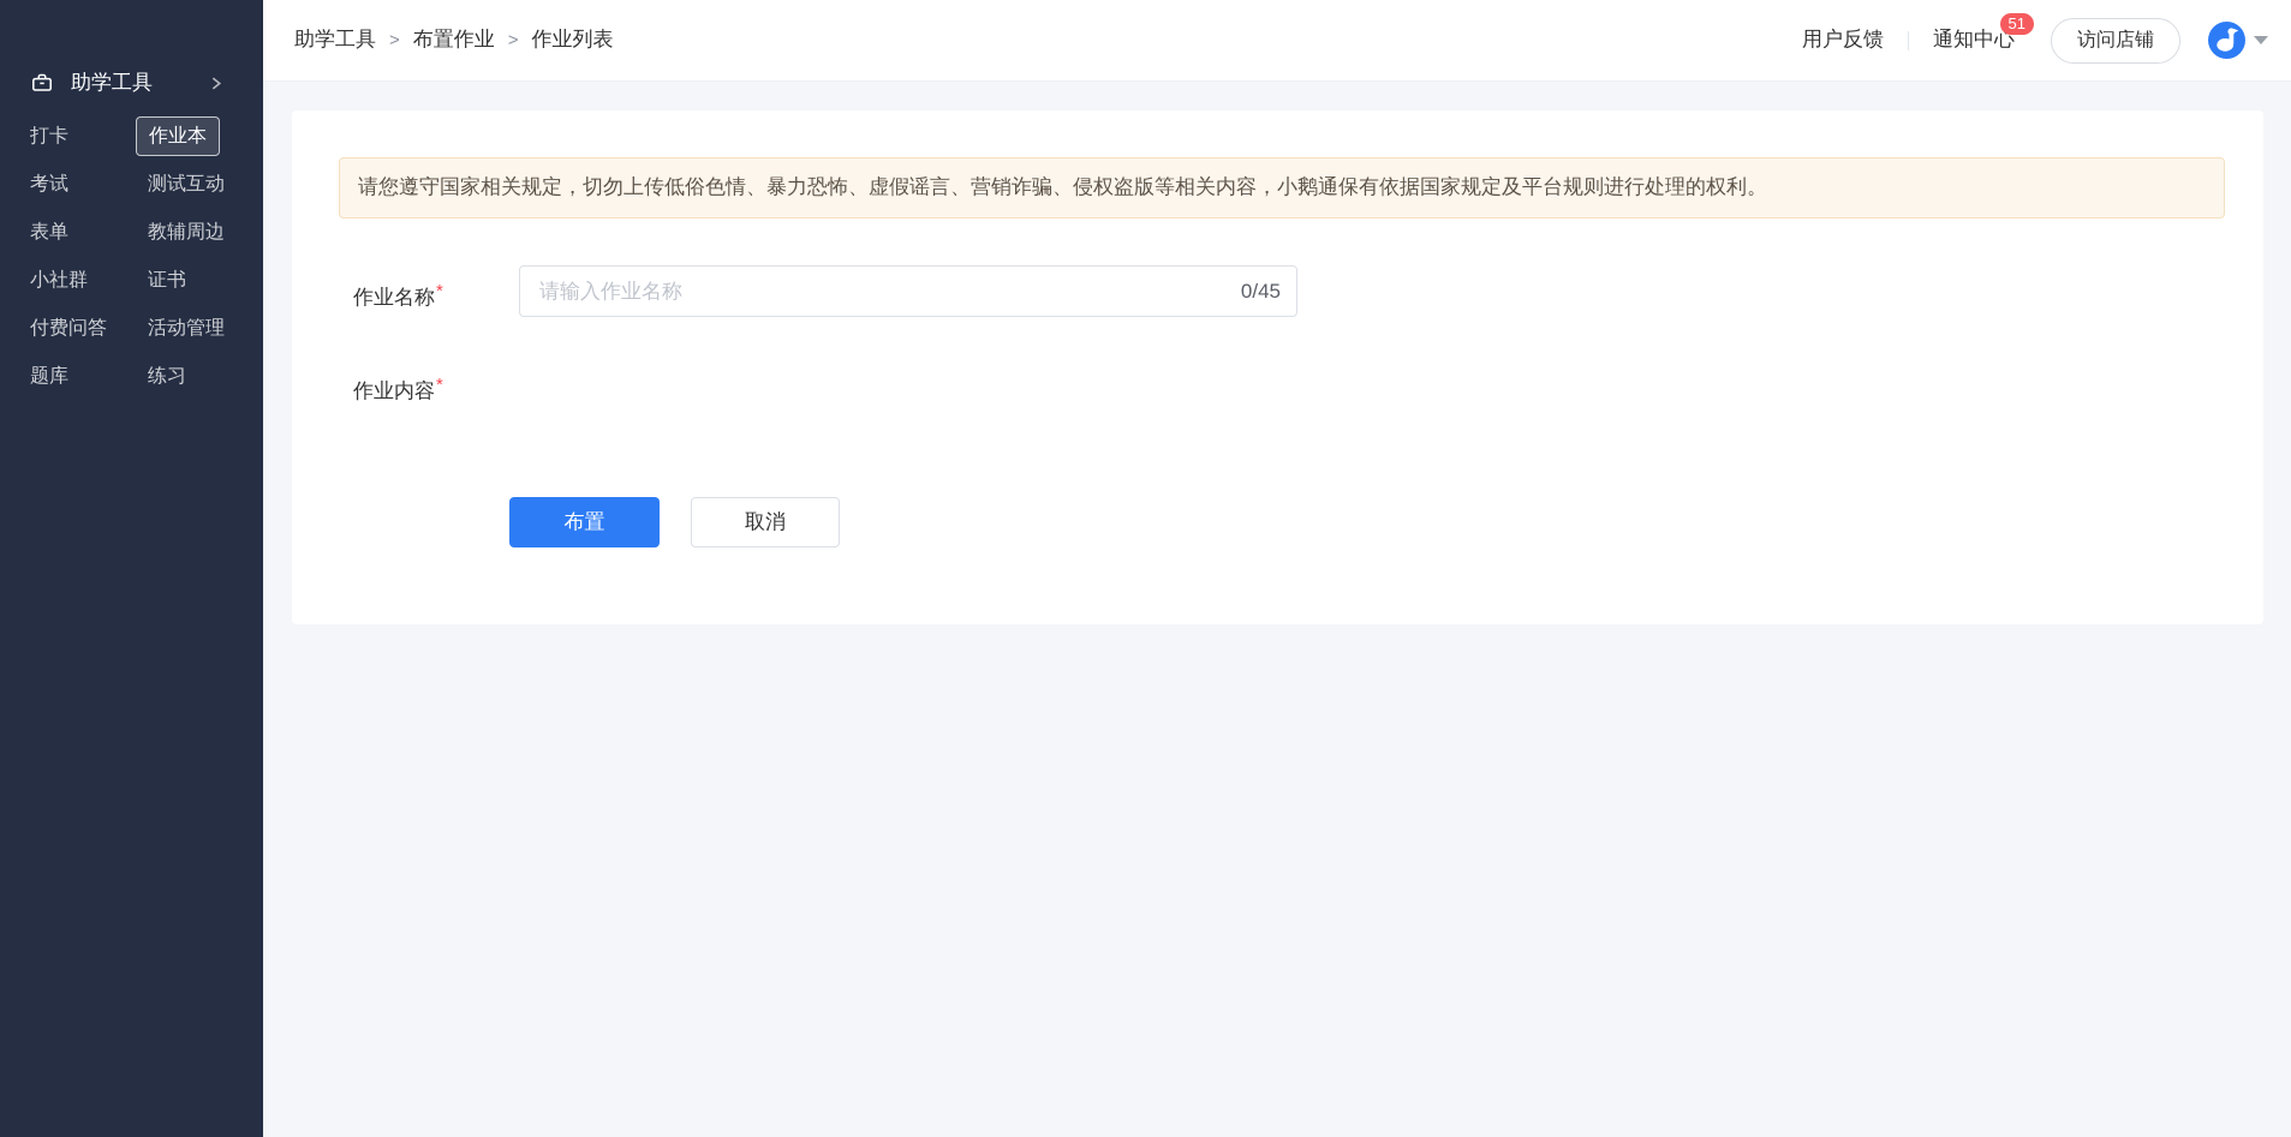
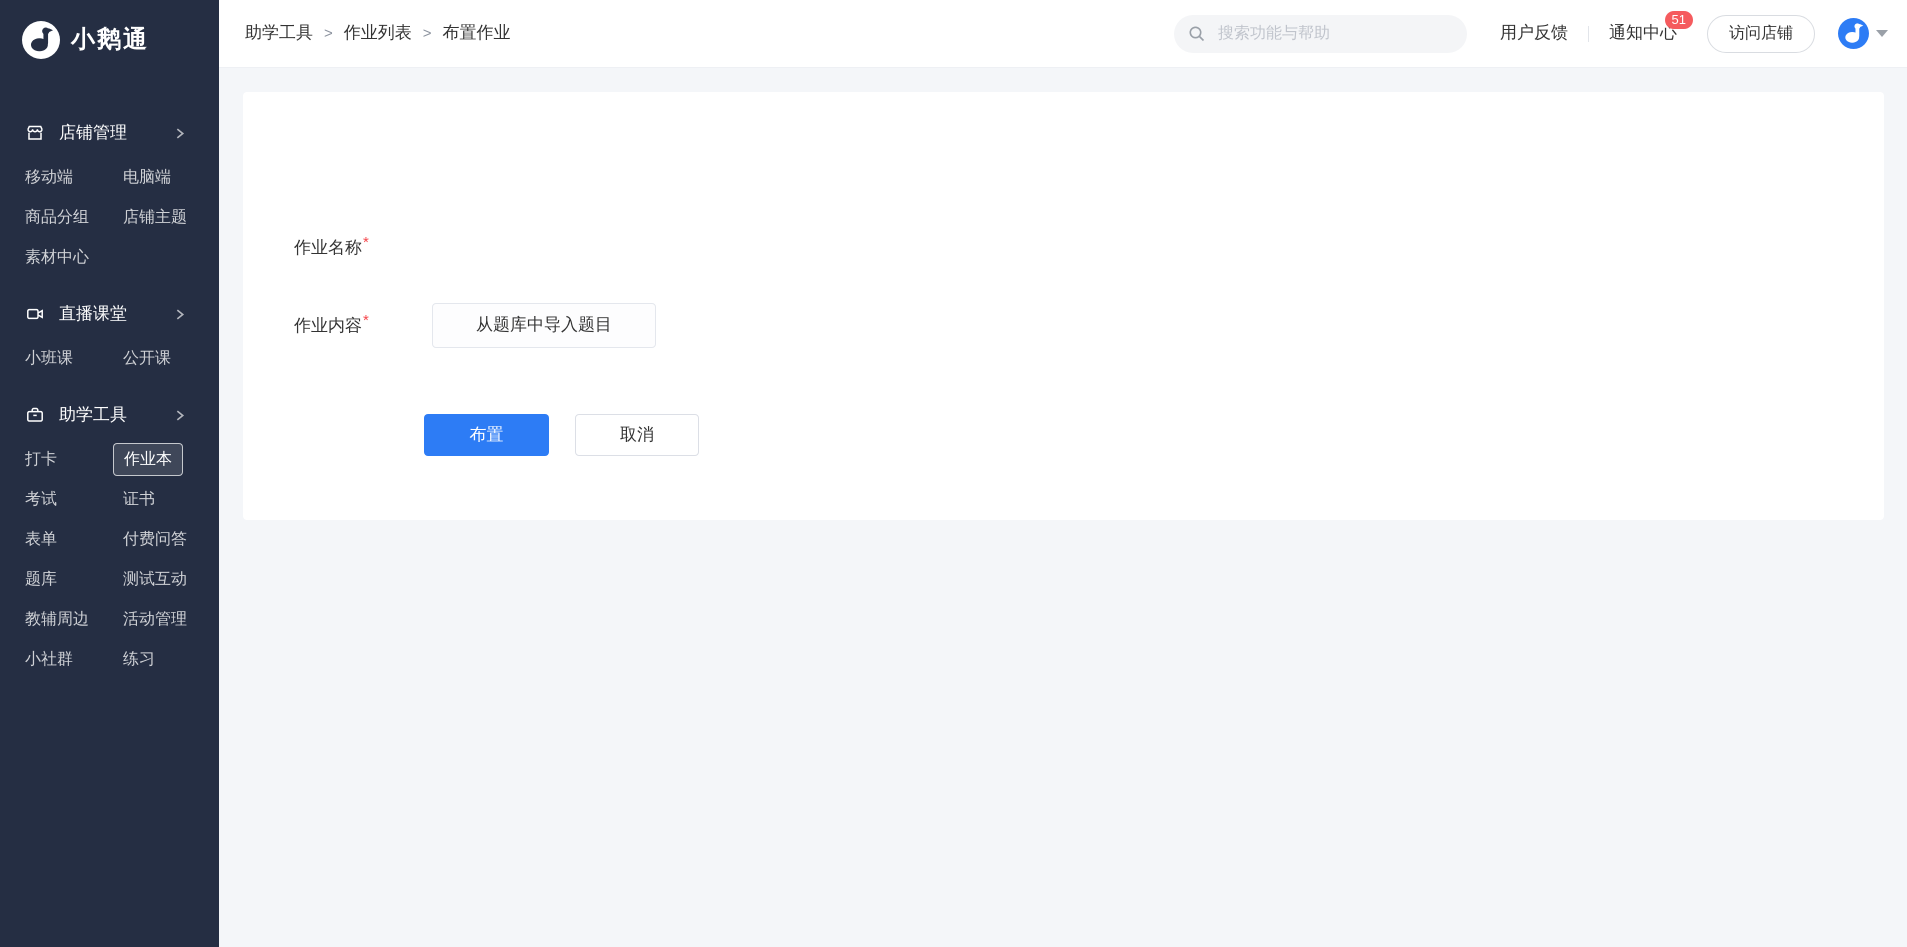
+ 小鹅通
+ 店铺管理
+ 移动端
+ 电脑端
+ 商品分组
+ 店铺主题
+ 素材中心
+ 直播课堂
+ 小班课
+ 公开课
  助学工具
  打卡
  作业本
  考试
- 测试互动
+ 证书
  表单
- 教辅周边
+ 付费问答
- 小社群
+ 题库
- 证书
+ 测试互动
- 付费问答
+ 教辅周边
  活动管理
- 题库
+ 小社群
  练习
  助学工具
  >
- 布置作业
+ 作业列表
  >
- 作业列表
+ 布置作业
+ 搜索功能与帮助
  用户反馈
  通知中心
  51
  访问店铺
- 请您遵守国家相关规定，切勿上传低俗色情、暴力恐怖、虚假谣言、营销诈骗、侵权盗版等相关内容，小鹅通保有依据国家规定及平台规则进行处理的权利。
  作业名称*
- 请输入作业名称
- 0/45
  作业内容*
+ 从题库中导入题目
  布置
  取消
